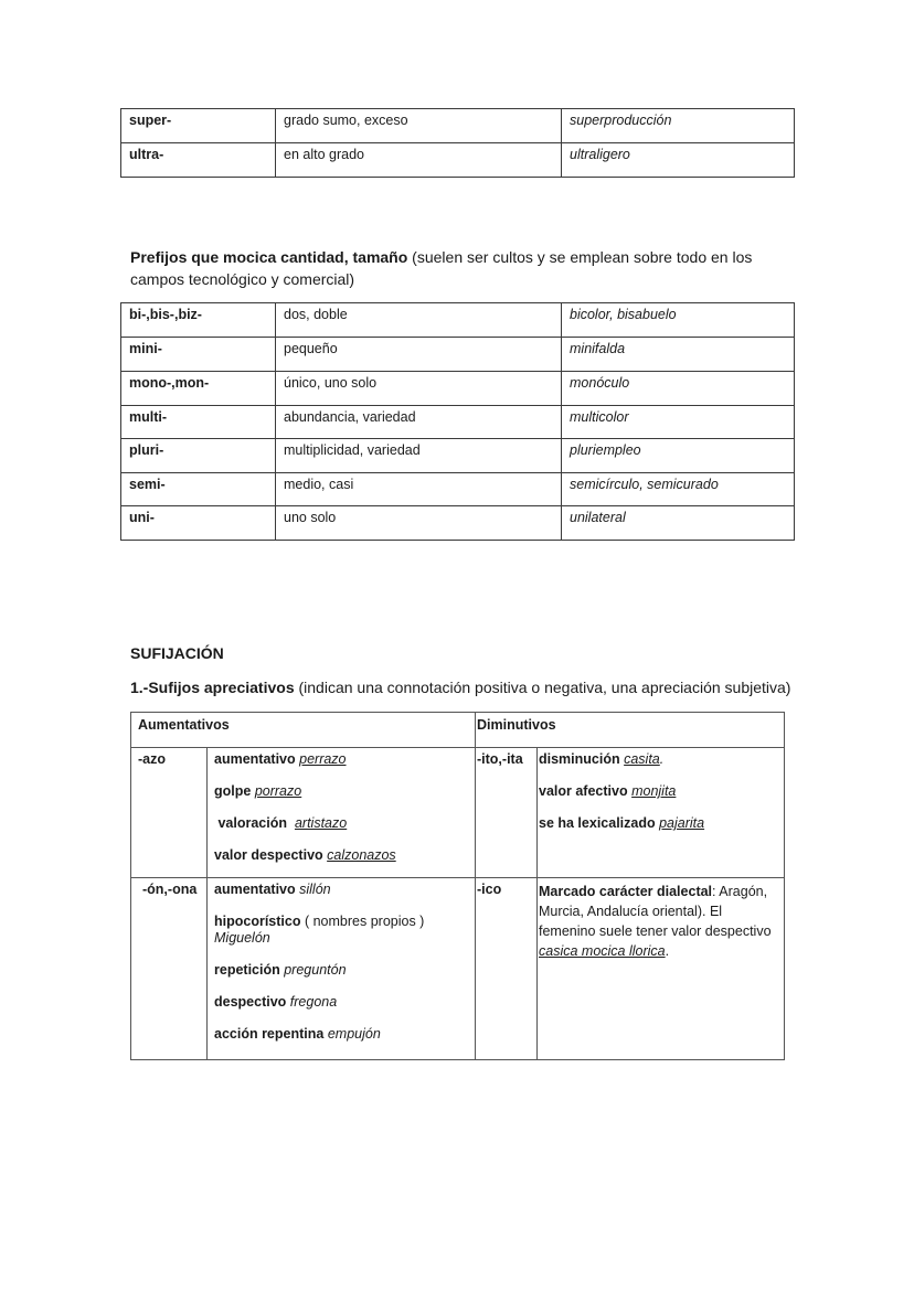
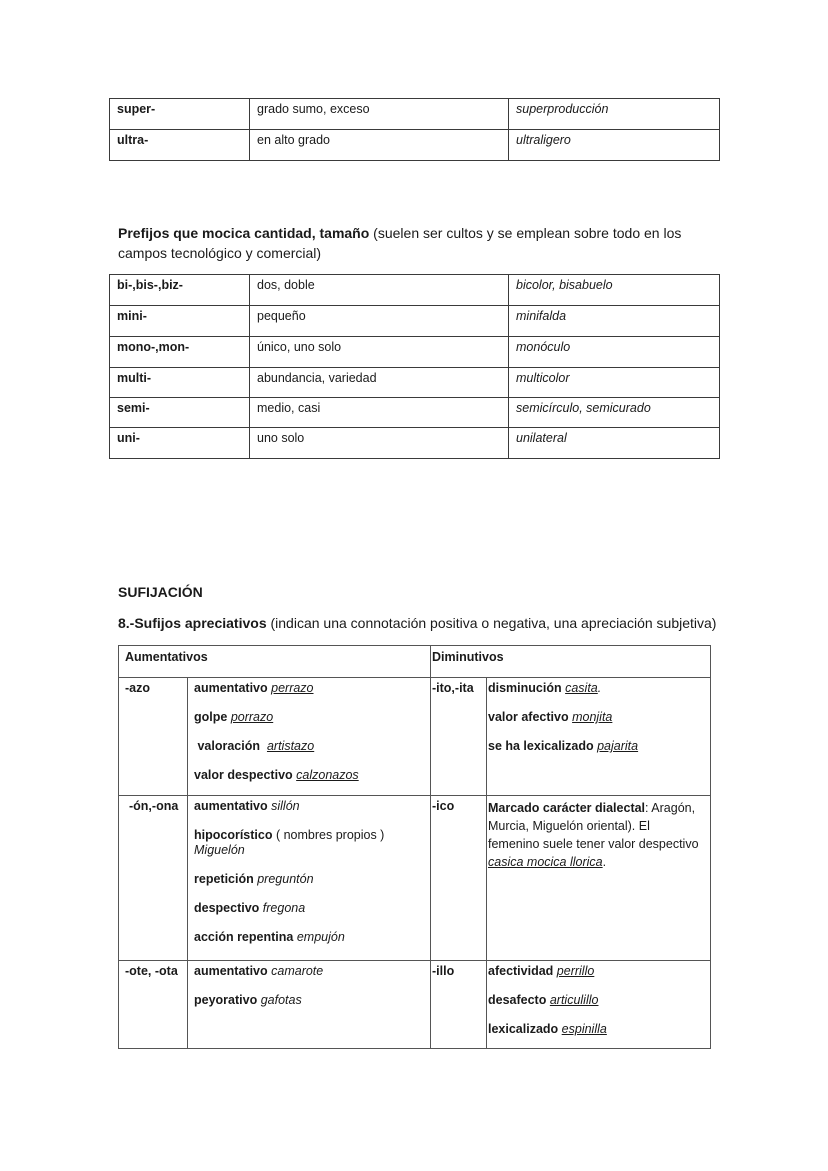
  super-	grado sumo, exceso	superproducción
  ultra-	en alto grado	ultraligero
  Prefijos que mocica cantidad, tamaño (suelen ser cultos y se emplean sobre todo en los
  campos tecnológico y comercial)
  bi-,bis-,biz-	dos, doble	bicolor, bisabuelo
  mini-	pequeño	minifalda
  mono-,mon-	único, uno solo	monóculo
  multi-	abundancia, variedad	multicolor
- pluri-	multiplicidad, variedad	pluriempleo
  semi-	medio, casi	semicírculo, semicurado
  uni-	uno solo	unilateral
  SUFIJACIÓN
- 1.-Sufijos apreciativos (indican una connotación positiva o negativa, una apreciación subjetiva)
+ 8.-Sufijos apreciativos (indican una connotación positiva o negativa, una apreciación subjetiva)
  Aumentativos	Diminutivos
  -azo	aumentativo perrazo golpe porrazo valoración artistazo valor despectivo calzonazos	-ito,-ita	disminución casita. valor afectivo monjita se ha lexicalizado pajarita
- -ón,-ona	aumentativo sillón hipocorístico ( nombres propios )Miguelón repetición preguntón despectivo fregona acción repentina empujón	-ico	Marcado carácter dialectal: Aragón, Murcia, Andalucía oriental). El femenino suele tener valor despectivo casica mocica llorica.
+ -ón,-ona	aumentativo sillón hipocorístico ( nombres propios )Miguelón repetición preguntón despectivo fregona acción repentina empujón	-ico	Marcado carácter dialectal: Aragón, Murcia, Miguelón oriental). El femenino suele tener valor despectivo casica mocica llorica.
+ -ote, -ota	aumentativo camarote peyorativo gafotas	-illo	afectividad perrillo desafecto articulillo lexicalizado espinilla
